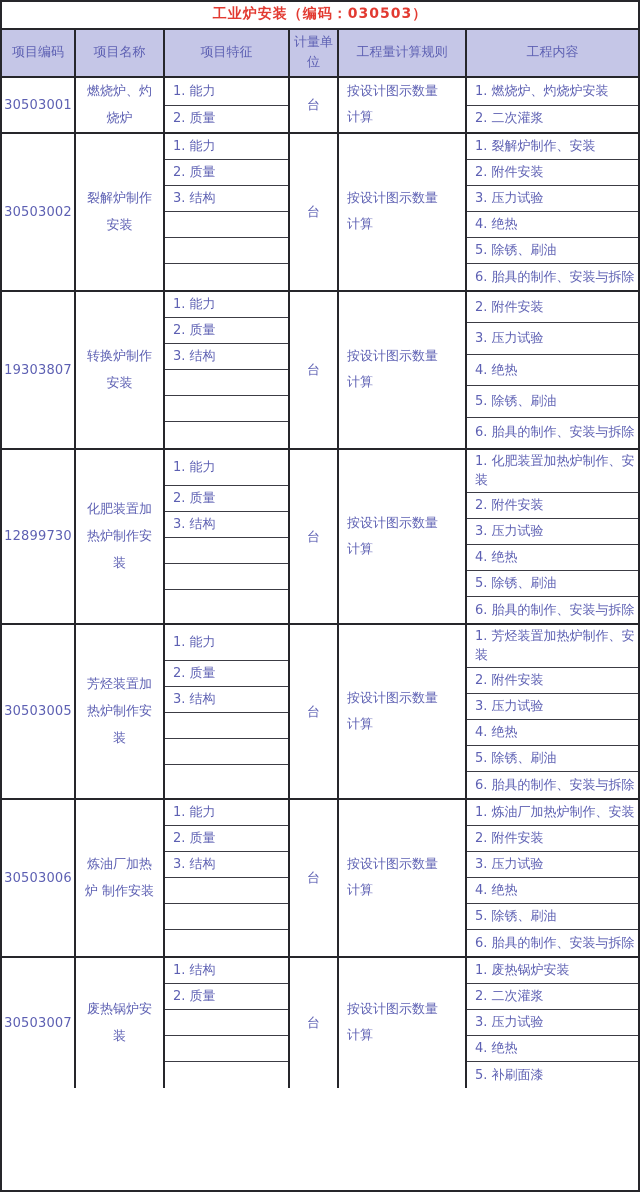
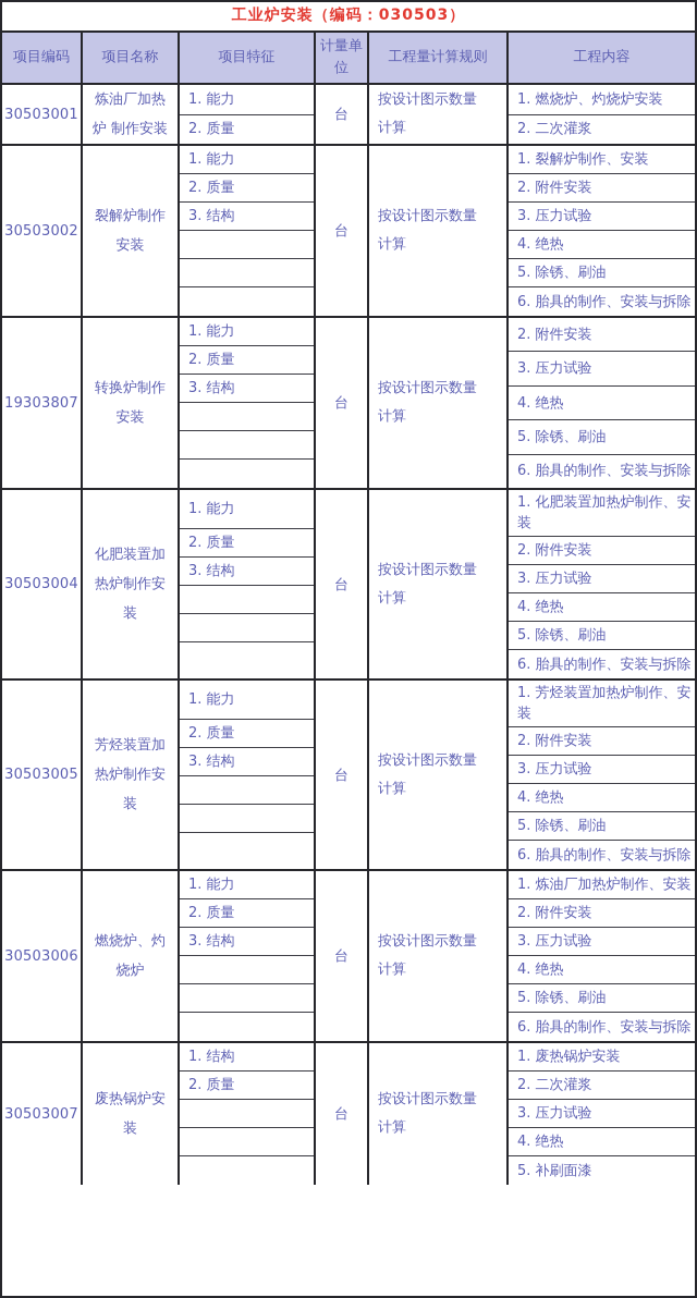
  工业炉安装（编码：030503）
  项目编码
  项目名称
  项目特征
  计量单位
  工程量计算规则
  工程内容
  30503001
- 燃烧炉、灼烧炉
+ 炼油厂加热炉 制作安装
  1. 能力
  2. 质量
  台
  按设计图示数量计算
  1. 燃烧炉、灼烧炉安装
  2. 二次灌浆
  30503002
  裂解炉制作安装
  1. 能力
  2. 质量
  3. 结构
  台
  按设计图示数量计算
  1. 裂解炉制作、安装
  2. 附件安装
  3. 压力试验
  4. 绝热
  5. 除锈、刷油
  6. 胎具的制作、安装与拆除
  19303807
  转换炉制作安装
  1. 能力
  2. 质量
  3. 结构
  台
  按设计图示数量计算
  2. 附件安装
  3. 压力试验
  4. 绝热
  5. 除锈、刷油
  6. 胎具的制作、安装与拆除
- 12899730
+ 30503004
  化肥装置加热炉制作安装
  1. 能力
  2. 质量
  3. 结构
  台
  按设计图示数量计算
  1. 化肥装置加热炉制作、安装
  2. 附件安装
  3. 压力试验
  4. 绝热
  5. 除锈、刷油
  6. 胎具的制作、安装与拆除
  30503005
  芳烃装置加热炉制作安装
  1. 能力
  2. 质量
  3. 结构
  台
  按设计图示数量计算
  1. 芳烃装置加热炉制作、安装
  2. 附件安装
  3. 压力试验
  4. 绝热
  5. 除锈、刷油
  6. 胎具的制作、安装与拆除
  30503006
- 炼油厂加热炉 制作安装
+ 燃烧炉、灼烧炉
  1. 能力
  2. 质量
  3. 结构
  台
  按设计图示数量计算
  1. 炼油厂加热炉制作、安装
  2. 附件安装
  3. 压力试验
  4. 绝热
  5. 除锈、刷油
  6. 胎具的制作、安装与拆除
  30503007
  废热锅炉安装
  1. 结构
  2. 质量
  台
  按设计图示数量计算
  1. 废热锅炉安装
  2. 二次灌浆
  3. 压力试验
  4. 绝热
  5. 补刷面漆
